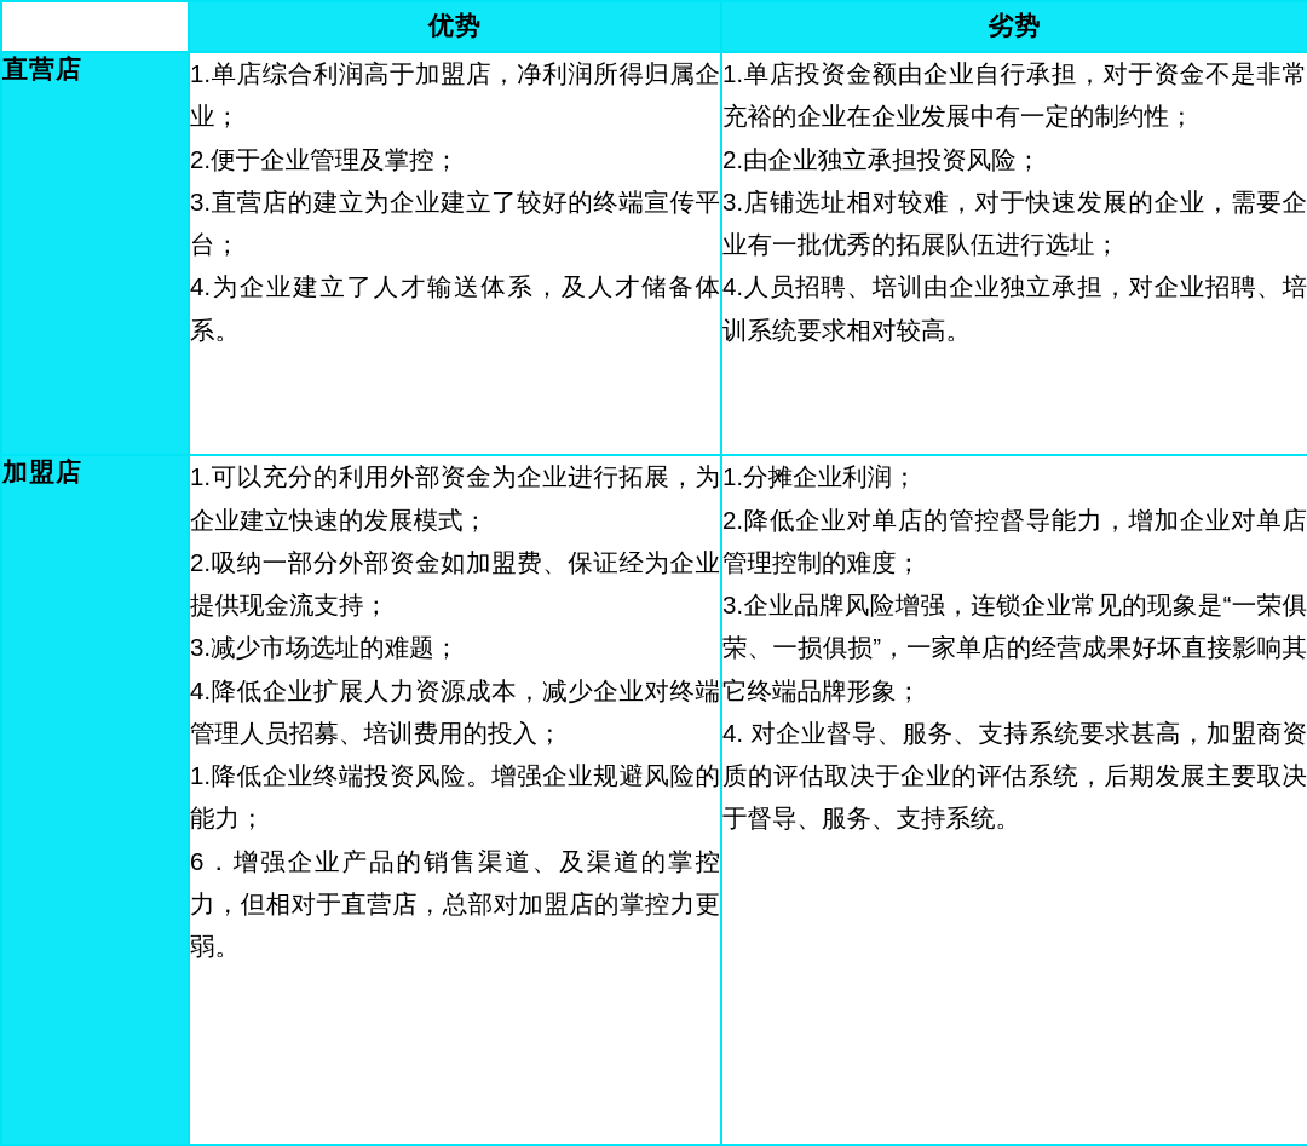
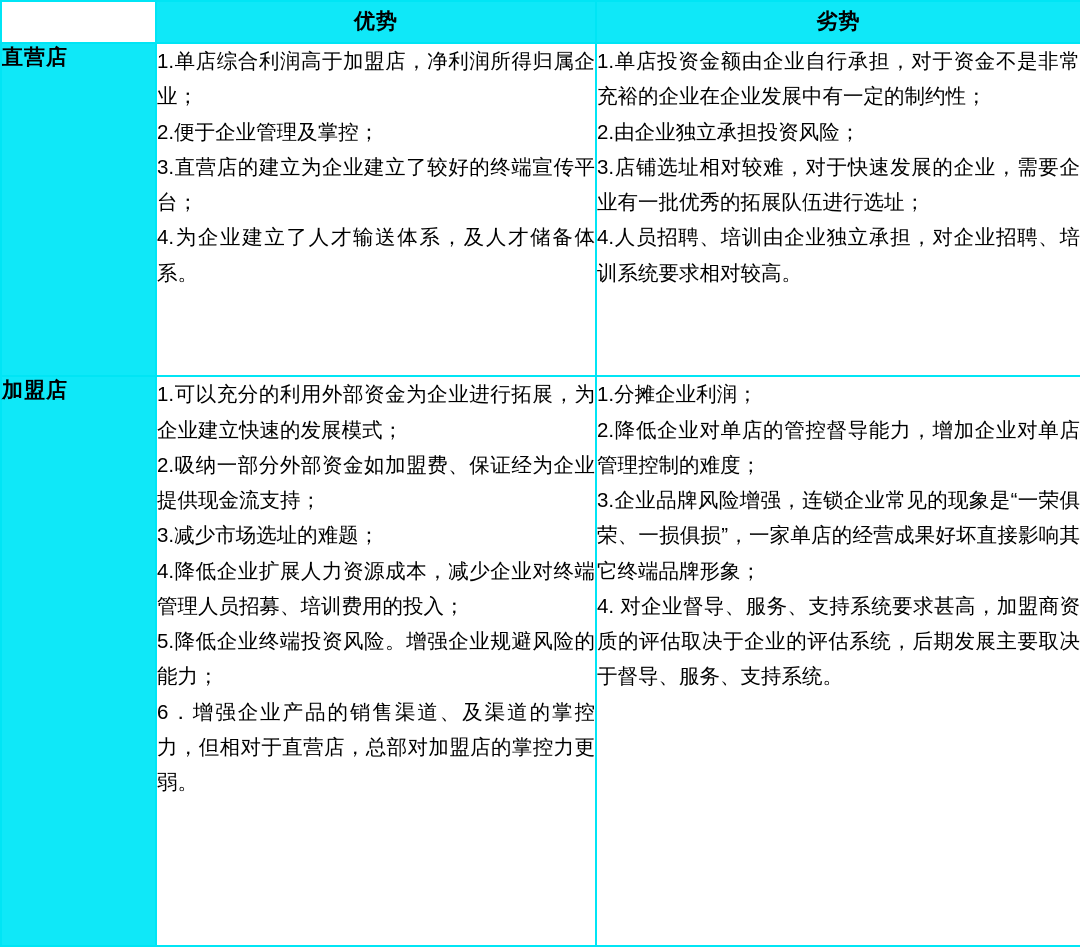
  	优势	劣势
  直营店	1.单店综合利润高于加盟店，净利润所得归属企业； 2.便于企业管理及掌控； 3.直营店的建立为企业建立了较好的终端宣传平台； 4.为企业建立了人才输送体系，及人才储备体系。	1.单店投资金额由企业自行承担，对于资金不是非常充裕的企业在企业发展中有一定的制约性； 2.由企业独立承担投资风险； 3.店铺选址相对较难，对于快速发展的企业，需要企业有一批优秀的拓展队伍进行选址； 4.人员招聘、培训由企业独立承担，对企业招聘、培训系统要求相对较高。
- 加盟店	1.可以充分的利用外部资金为企业进行拓展，为企业建立快速的发展模式； 2.吸纳一部分外部资金如加盟费、保证经为企业提供现金流支持； 3.减少市场选址的难题； 4.降低企业扩展人力资源成本，减少企业对终端管理人员招募、培训费用的投入； 1.降低企业终端投资风险。增强企业规避风险的能力； 6．增强企业产品的销售渠道、及渠道的掌控力，但相对于直营店，总部对加盟店的掌控力更弱。	1.分摊企业利润； 2.降低企业对单店的管控督导能力，增加企业对单店管理控制的难度； 3.企业品牌风险增强，连锁企业常见的现象是“一荣俱荣、一损俱损”，一家单店的经营成果好坏直接影响其它终端品牌形象； 4. 对企业督导、服务、支持系统要求甚高，加盟商资质的评估取决于企业的评估系统，后期发展主要取决于督导、服务、支持系统。
+ 加盟店	1.可以充分的利用外部资金为企业进行拓展，为企业建立快速的发展模式； 2.吸纳一部分外部资金如加盟费、保证经为企业提供现金流支持； 3.减少市场选址的难题； 4.降低企业扩展人力资源成本，减少企业对终端管理人员招募、培训费用的投入； 5.降低企业终端投资风险。增强企业规避风险的能力； 6．增强企业产品的销售渠道、及渠道的掌控力，但相对于直营店，总部对加盟店的掌控力更弱。	1.分摊企业利润； 2.降低企业对单店的管控督导能力，增加企业对单店管理控制的难度； 3.企业品牌风险增强，连锁企业常见的现象是“一荣俱荣、一损俱损”，一家单店的经营成果好坏直接影响其它终端品牌形象； 4. 对企业督导、服务、支持系统要求甚高，加盟商资质的评估取决于企业的评估系统，后期发展主要取决于督导、服务、支持系统。
